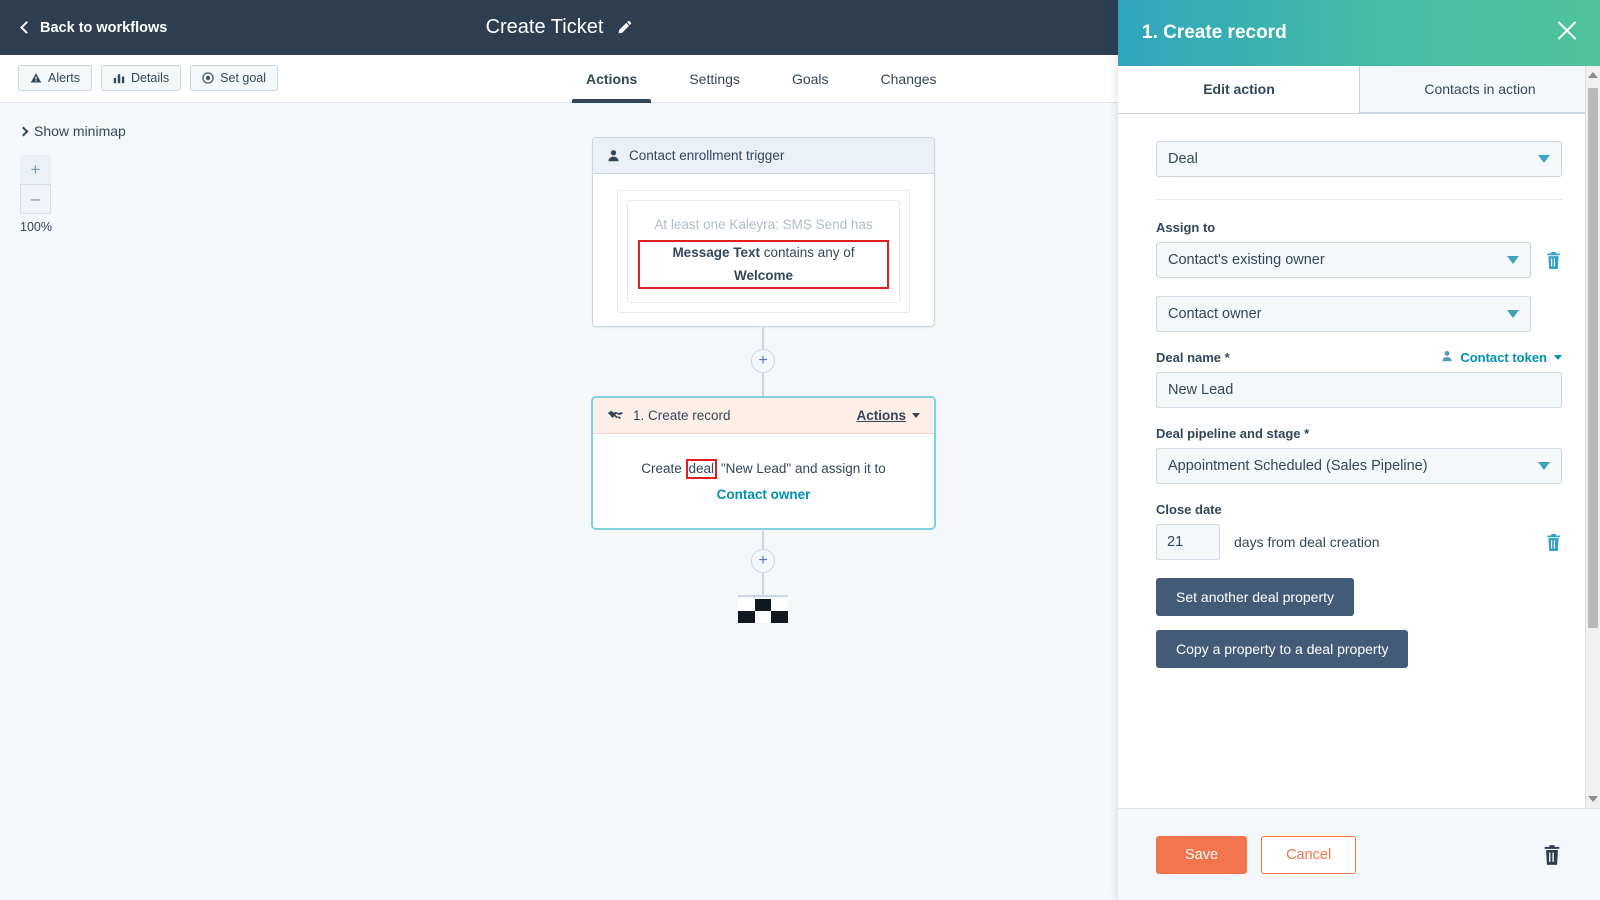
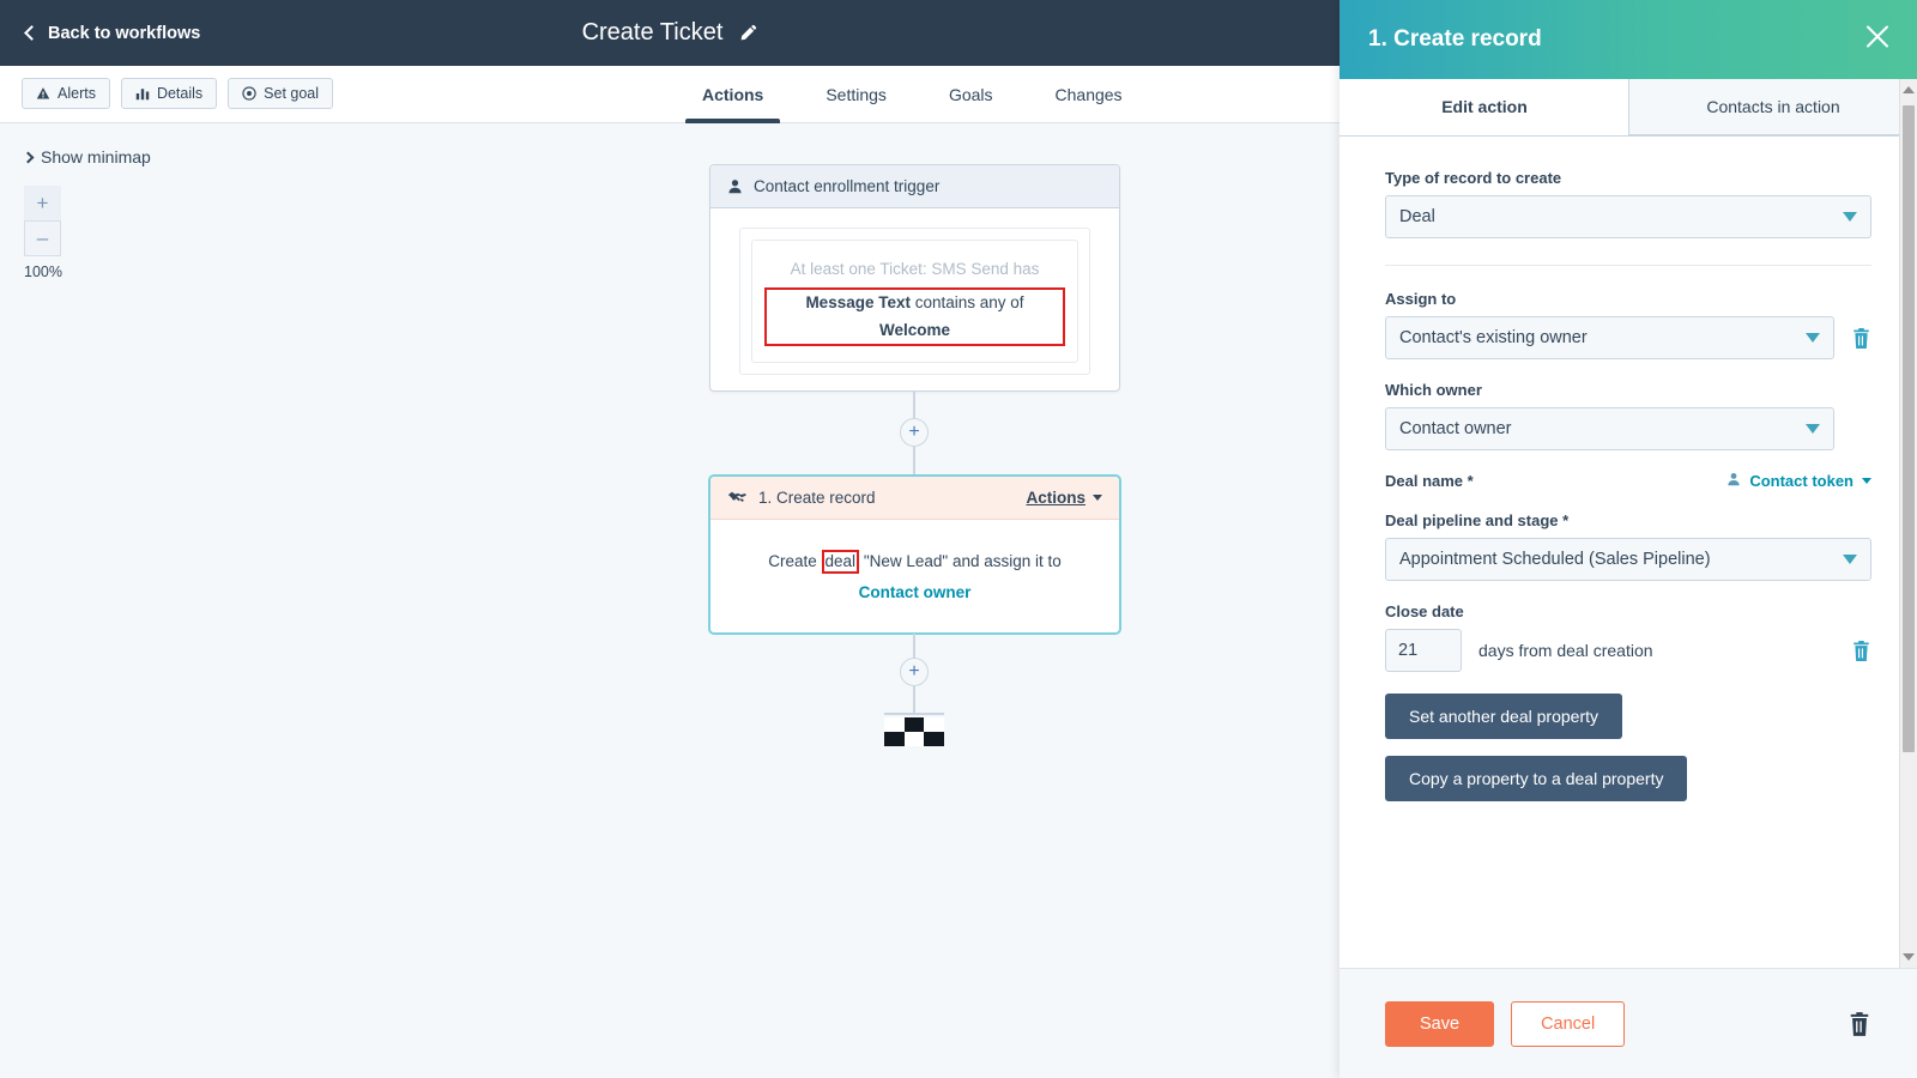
  Back to workflows
  Create Ticket
  Alerts
  Details
  Set goal
  Actions
  Settings
  Goals
  Changes
  Show minimap
  +
  –
  100%
  Contact enrollment trigger
- At least one Kaleyra: SMS Send has
+ At least one Ticket: SMS Send has
  Message Text contains any of Welcome
  +
  1. Create record
  Actions
  Create deal "New Lead" and assign it to
  Contact owner
  +
  1. Create record
  Edit action
  Contacts in action
+ Type of record to create
  Deal
  Assign to
  Contact's existing owner
+ Which owner
  Contact owner
  Deal name *
  Contact token
- New Lead
  Deal pipeline and stage *
  Appointment Scheduled (Sales Pipeline)
  Close date
  21
  days from deal creation
  Set another deal property
  Copy a property to a deal property
  Save
  Cancel
